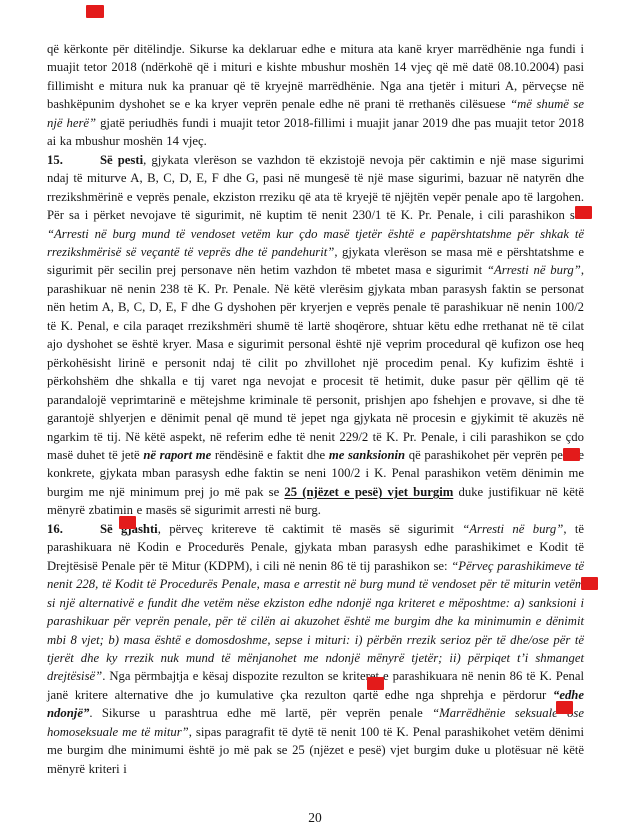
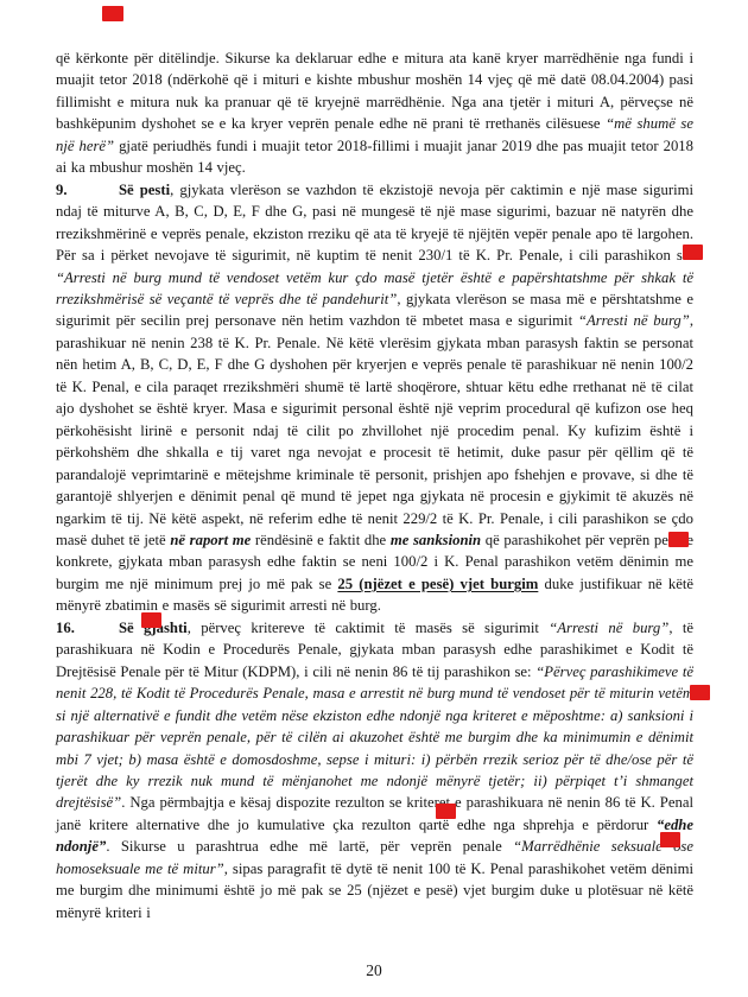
- që kërkonte për ditëlindje. Sikurse ka deklaruar edhe e mitura ata kanë kryer marrëdhënie nga fundi i muajit tetor 2018 (ndërkohë që i mituri e kishte mbushur moshën 14 vjeç që më datë 08.10.2004) pasi fillimisht e mitura nuk ka pranuar që të kryejnë marrëdhënie. Nga ana tjetër i mituri A, përveçse në bashkëpunim dyshohet se e ka kryer veprën penale edhe në prani të rrethanës cilësuese “më shumë se një herë” gjatë periudhës fundi i muajit tetor 2018-fillimi i muajit janar 2019 dhe pas muajit tetor 2018 ai ka mbushur moshën 14 vjeç.
+ që kërkonte për ditëlindje. Sikurse ka deklaruar edhe e mitura ata kanë kryer marrëdhënie nga fundi i muajit tetor 2018 (ndërkohë që i mituri e kishte mbushur moshën 14 vjeç që më datë 08.04.2004) pasi fillimisht e mitura nuk ka pranuar që të kryejnë marrëdhënie. Nga ana tjetër i mituri A, përveçse në bashkëpunim dyshohet se e ka kryer veprën penale edhe në prani të rrethanës cilësuese “më shumë se një herë” gjatë periudhës fundi i muajit tetor 2018-fillimi i muajit janar 2019 dhe pas muajit tetor 2018 ai ka mbushur moshën 14 vjeç.
- 15. Së pesti, gjykata vlerëson se vazhdon të ekzistojë nevoja për caktimin e një mase sigurimi ndaj të miturve A, B, C, D, E, F dhe G, pasi në mungesë të një mase sigurimi, bazuar në natyrën dhe rrezikshmërinë e veprës penale, ekziston rreziku që ata të kryejë të njëjtën vepër penale apo të largohen. Për sa i përket nevojave të sigurimit, në kuptim të nenit 230/1 të K. Pr. Penale, i cili parashikon s “Arresti në burg mund të vendoset vetëm kur çdo masë tjetër është e papërshtatshme për shkak të rrezikshmërisë së veçantë të veprës dhe të pandehurit”, gjykata vlerëson se masa më e përshtatshme e sigurimit për secilin prej personave nën hetim vazhdon të mbetet masa e sigurimit “Arresti në burg”, parashikuar në nenin 238 të K. Pr. Penale. Në këtë vlerësim gjykata mban parasysh faktin se personat nën hetim A, B, C, D, E, F dhe G dyshohen për kryerjen e veprës penale të parashikuar në nenin 100/2 të K. Penal, e cila paraqet rrezikshmëri shumë të lartë shoqërore, shtuar këtu edhe rrethanat në të cilat ajo dyshohet se është kryer. Masa e sigurimit personal është një veprim procedural që kufizon ose heq përkohësisht lirinë e personit ndaj të cilit po zhvillohet një procedim penal. Ky kufizim është i përkohshëm dhe shkalla e tij varet nga nevojat e procesit të hetimit, duke pasur për qëllim që të parandalojë veprimtarinë e mëtejshme kriminale të personit, prishjen apo fshehjen e provave, si dhe të garantojë shlyerjen e dënimit penal që mund të jepet nga gjykata në procesin e gjykimit të akuzës në ngarkim të tij. Në këtë aspekt, në referim edhe të nenit 229/2 të K. Pr. Penale, i cili parashikon se çdo masë duhet të jetë në raport me rëndësinë e faktit dhe me sanksionin që parashikohet për veprën pee konkrete, gjykata mban parasysh edhe faktin se neni 100/2 i K. Penal parashikon vetëm dënimin me burgim me një minimum prej jo më pak se 25 (njëzet e pesë) vjet burgim duke justifikuar në këtë mënyrë zbatimin e masës së sigurimit arresti në burg.
+ 9. Së pesti, gjykata vlerëson se vazhdon të ekzistojë nevoja për caktimin e një mase sigurimi ndaj të miturve A, B, C, D, E, F dhe G, pasi në mungesë të një mase sigurimi, bazuar në natyrën dhe rrezikshmërinë e veprës penale, ekziston rreziku që ata të kryejë të njëjtën vepër penale apo të largohen. Për sa i përket nevojave të sigurimit, në kuptim të nenit 230/1 të K. Pr. Penale, i cili parashikon s “Arresti në burg mund të vendoset vetëm kur çdo masë tjetër është e papërshtatshme për shkak të rrezikshmërisë së veçantë të veprës dhe të pandehurit”, gjykata vlerëson se masa më e përshtatshme e sigurimit për secilin prej personave nën hetim vazhdon të mbetet masa e sigurimit “Arresti në burg”, parashikuar në nenin 238 të K. Pr. Penale. Në këtë vlerësim gjykata mban parasysh faktin se personat nën hetim A, B, C, D, E, F dhe G dyshohen për kryerjen e veprës penale të parashikuar në nenin 100/2 të K. Penal, e cila paraqet rrezikshmëri shumë të lartë shoqërore, shtuar këtu edhe rrethanat në të cilat ajo dyshohet se është kryer. Masa e sigurimit personal është një veprim procedural që kufizon ose heq përkohësisht lirinë e personit ndaj të cilit po zhvillohet një procedim penal. Ky kufizim është i përkohshëm dhe shkalla e tij varet nga nevojat e procesit të hetimit, duke pasur për qëllim që të parandalojë veprimtarinë e mëtejshme kriminale të personit, prishjen apo fshehjen e provave, si dhe të garantojë shlyerjen e dënimit penal që mund të jepet nga gjykata në procesin e gjykimit të akuzës në ngarkim të tij. Në këtë aspekt, në referim edhe të nenit 229/2 të K. Pr. Penale, i cili parashikon se çdo masë duhet të jetë në raport me rëndësinë e faktit dhe me sanksionin që parashikohet për veprën pee konkrete, gjykata mban parasysh edhe faktin se neni 100/2 i K. Penal parashikon vetëm dënimin me burgim me një minimum prej jo më pak se 25 (njëzet e pesë) vjet burgim duke justifikuar në këtë mënyrë zbatimin e masës së sigurimit arresti në burg.
- 16. Sështi, përveç kritereve të caktimit të masës së sigurimit “Arresti në burg”, të parashikuara në Kodin e Procedurës Penale, gjykata mban parasysh edhe parashikimet e Kodit të Drejtësisë Penale për të Mitur (KDPM), i cili në nenin 86 të tij parashikon se: “Përveç parashikimeve të nenit 228, të Kodit të Procedurës Penale, masa e arrestit në burg mund të vendoset për të miturin vetëm si një alternativë e fundit dhe vetëm nëse ekziston edhe ndonjë nga kriteret e mëposhtme: a) sanksioni i parashikuar për veprën penale, për të cilën ai akuzohet është me burgim dhe ka minimumin e dënimit mbi 8 vjet; b) masa është e domosdoshme, sepse i mituri: i) përbën rrezik serioz për të dhe/ose për të tjerët dhe ky rrezik nuk mund të mënjanohet me ndonjë mënyrë tjetër; ii) përpiqet t’i shmanget drejtësisë”. Nga përmbajtja e kësaj dispozite rezulton se krite e parashikuara në nenin 86 të K. Penal janë kritere alternative dhe jo kumulative çka rezulton qartë edhe nga shprehja e përdorur “edhe ndonjë”. Sikurse u parashtrua edhe më lartë, për veprën penale “Marrëdhënie seksualese homoseksuale me të mitur”, sipas paragrafit të dytë të nenit 100 të K. Penal parashikohet vetëm dënimi me burgim dhe minimumi është jo më pak se 25 (njëzet e pesë) vjet burgim duke u plotësuar në këtë mënyrë kriteri i
+ 16. Sështi, përveç kritereve të caktimit të masës së sigurimit “Arresti në burg”, të parashikuara në Kodin e Procedurës Penale, gjykata mban parasysh edhe parashikimet e Kodit të Drejtësisë Penale për të Mitur (KDPM), i cili në nenin 86 të tij parashikon se: “Përveç parashikimeve të nenit 228, të Kodit të Procedurës Penale, masa e arrestit në burg mund të vendoset për të miturin vetëm si një alternativë e fundit dhe vetëm nëse ekziston edhe ndonjë nga kriteret e mëposhtme: a) sanksioni i parashikuar për veprën penale, për të cilën ai akuzohet është me burgim dhe ka minimumin e dënimit mbi 7 vjet; b) masa është e domosdoshme, sepse i mituri: i) përbën rrezik serioz për të dhe/ose për të tjerët dhe ky rrezik nuk mund të mënjanohet me ndonjë mënyrë tjetër; ii) përpiqet t’i shmanget drejtësisë”. Nga përmbajtja e kësaj dispozite rezulton se krite e parashikuara në nenin 86 të K. Penal janë kritere alternative dhe jo kumulative çka rezulton qartë edhe nga shprehja e përdorur “edhe ndonjë”. Sikurse u parashtrua edhe më lartë, për veprën penale “Marrëdhënie seksualese homoseksuale me të mitur”, sipas paragrafit të dytë të nenit 100 të K. Penal parashikohet vetëm dënimi me burgim dhe minimumi është jo më pak se 25 (njëzet e pesë) vjet burgim duke u plotësuar në këtë mënyrë kriteri i
  20
